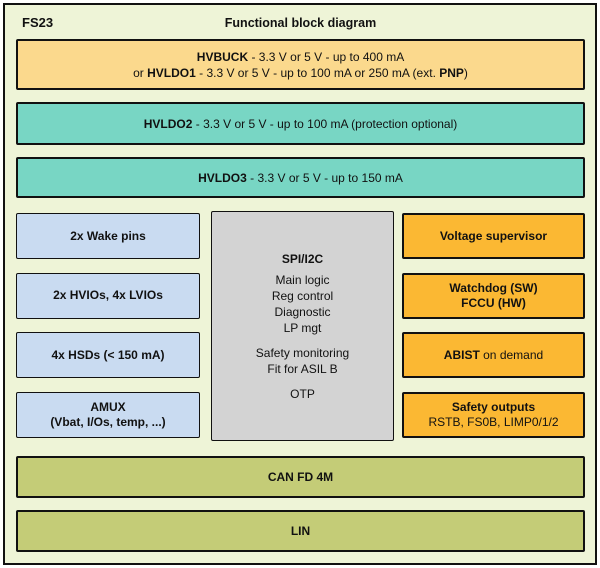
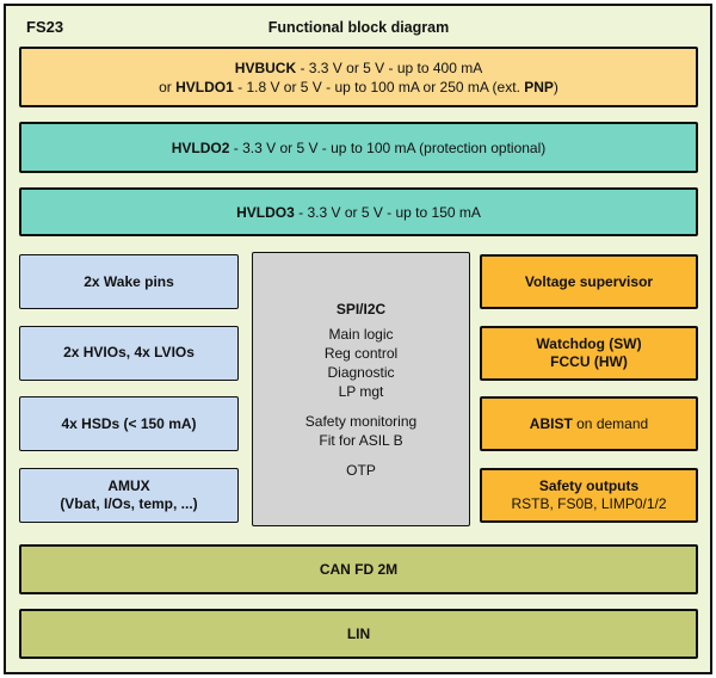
  FS23
  Functional block diagram
  HVBUCK - 3.3 V or 5 V - up to 400 mA
- or HVLDO1 - 3.3 V or 5 V - up to 100 mA or 250 mA (ext. PNP)
+ or HVLDO1 - 1.8 V or 5 V - up to 100 mA or 250 mA (ext. PNP)
  HVLDO2 - 3.3 V or 5 V - up to 100 mA (protection optional)
  HVLDO3 - 3.3 V or 5 V - up to 150 mA
  2x Wake pins
  2x HVIOs, 4x LVIOs
  4x HSDs (< 150 mA)
  AMUX
  (Vbat, I/Os, temp, ...)
  SPI/I2C
  Main logic
  Reg control
  Diagnostic
  LP mgt
  Safety monitoring
  Fit for ASIL B
  OTP
  Voltage supervisor
  Watchdog (SW)
  FCCU (HW)
  ABIST on demand
  Safety outputs
  RSTB, FS0B, LIMP0/1/2
- CAN FD 4M
+ CAN FD 2M
  LIN
